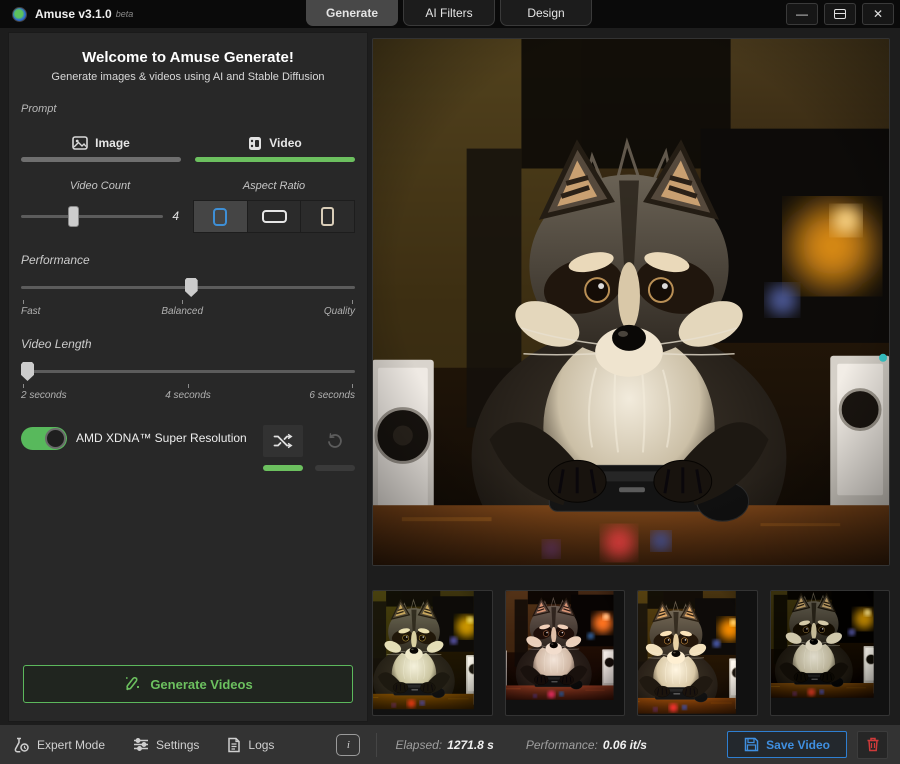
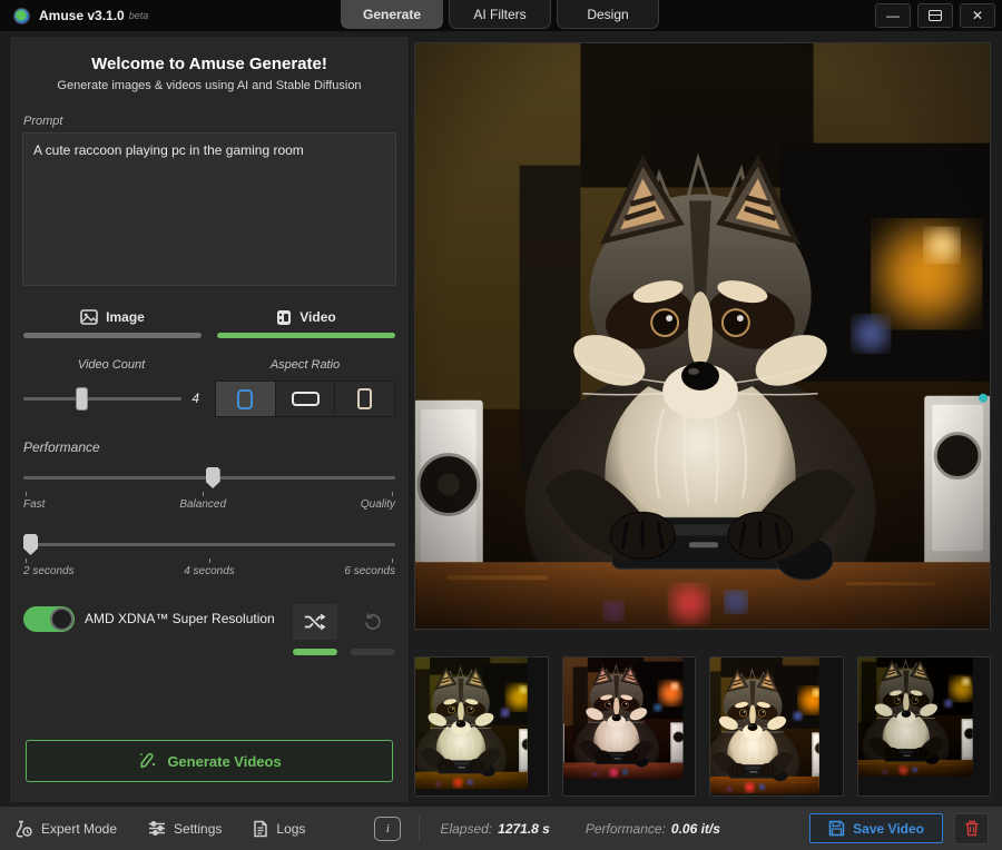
  Amuse v3.1.0
  beta
  Generate
  AI Filters
  Design
  —
  ✕
  Welcome to Amuse Generate!
  Generate images & videos using AI and Stable Diffusion
  Prompt
+ A cute raccoon playing pc in the gaming room
  Image
  Video
  Video Count
  4
  Aspect Ratio
  Performance
  Fast
  Balanced
  Quality
- Video Length
  2 seconds
  4 seconds
  6 seconds
  AMD XDNA™ Super Resolution
  Generate Videos
  Expert Mode
  Settings
  Logs
  i
  Elapsed:
  1271.8 s
  Performance:
  0.06 it/s
  Save Video
